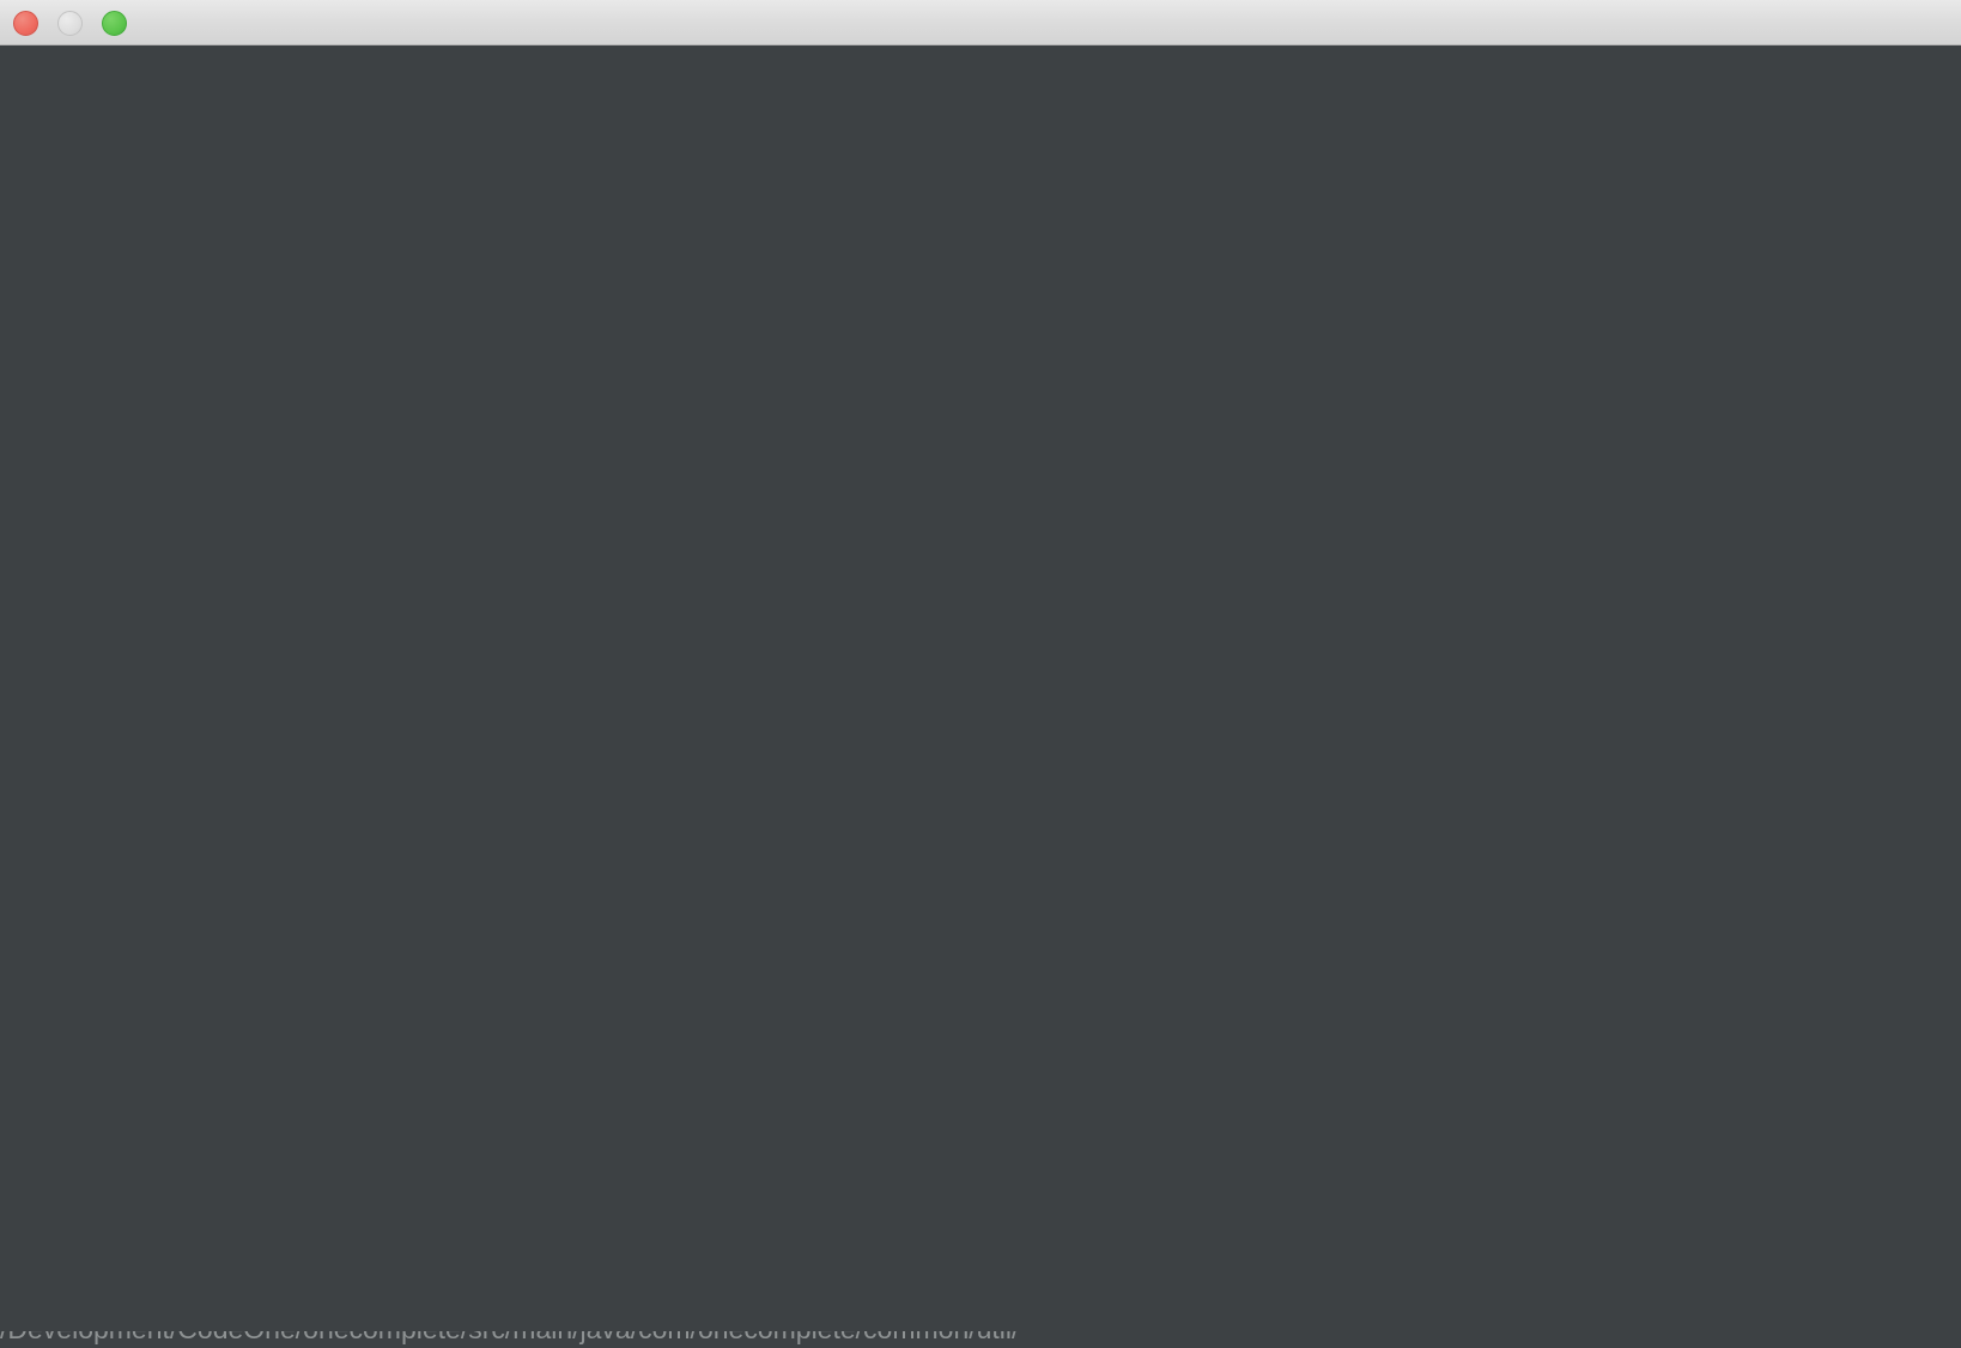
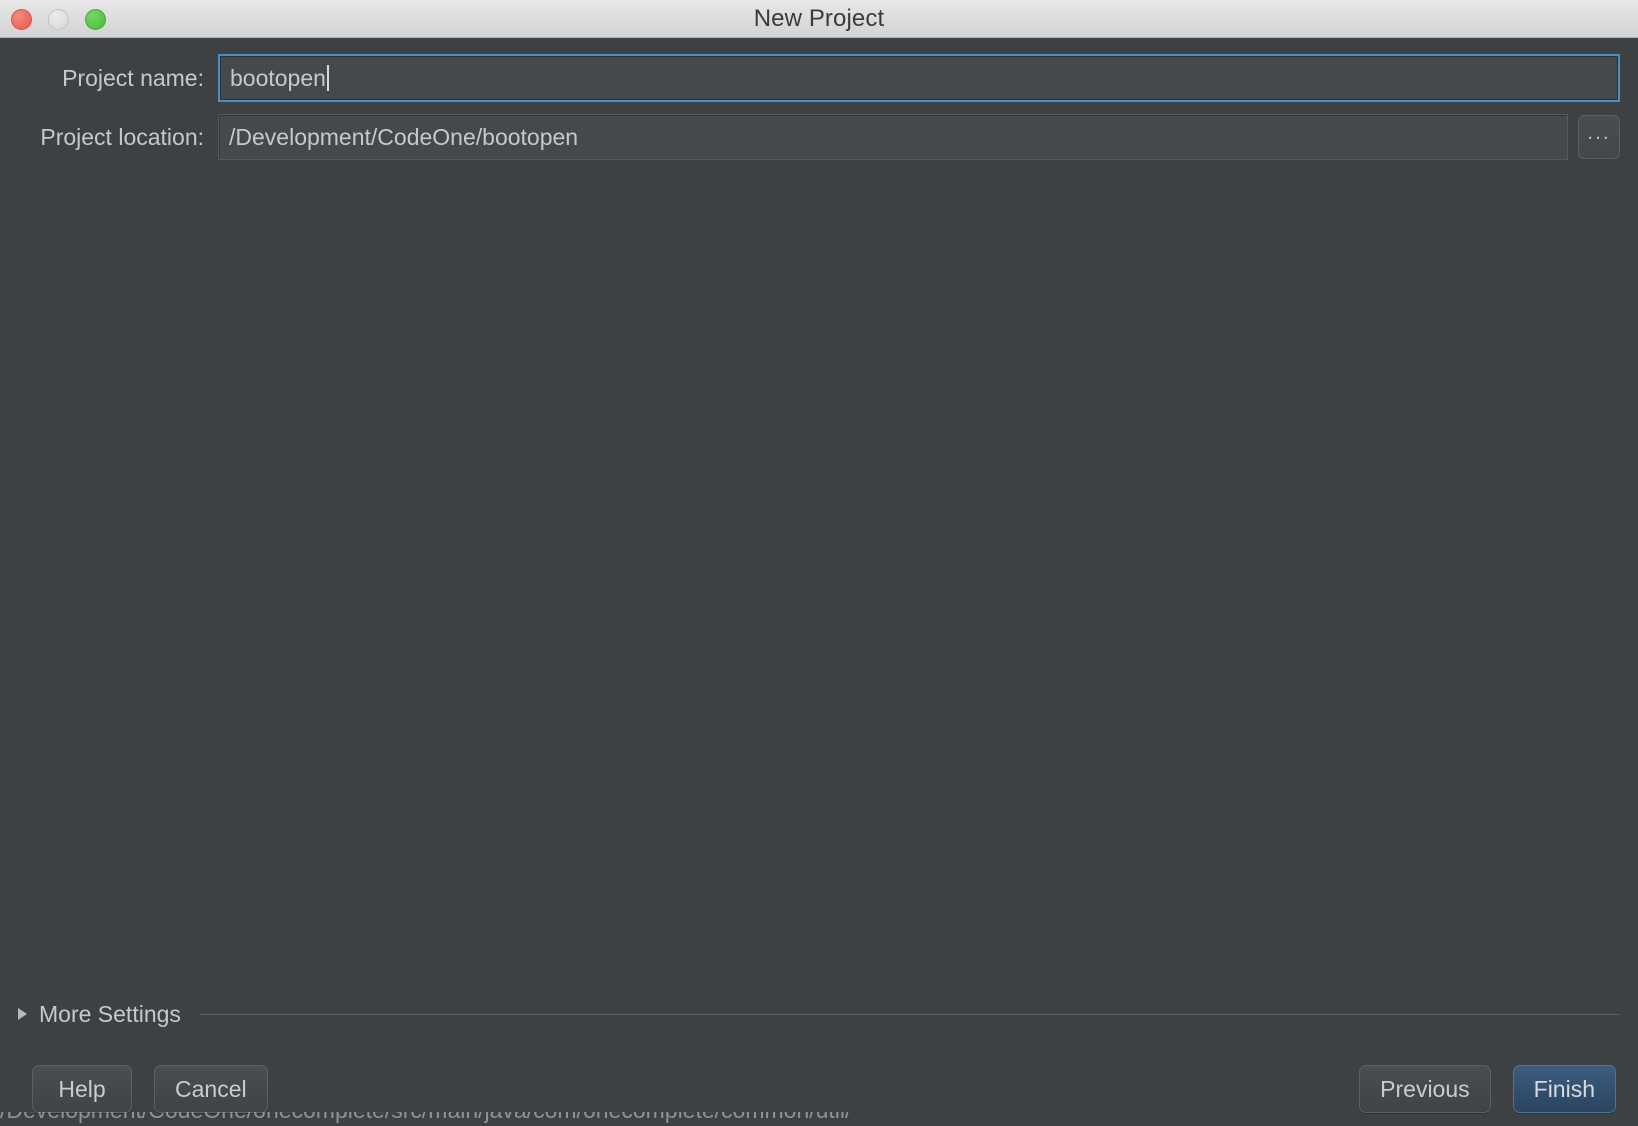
+ New Project
+ Project name:
+ bootopen
+ Project location:
+ /Development/CodeOne/bootopen
+ ...
+ More Settings
+ Help
+ Cancel
+ Previous
+ Finish
